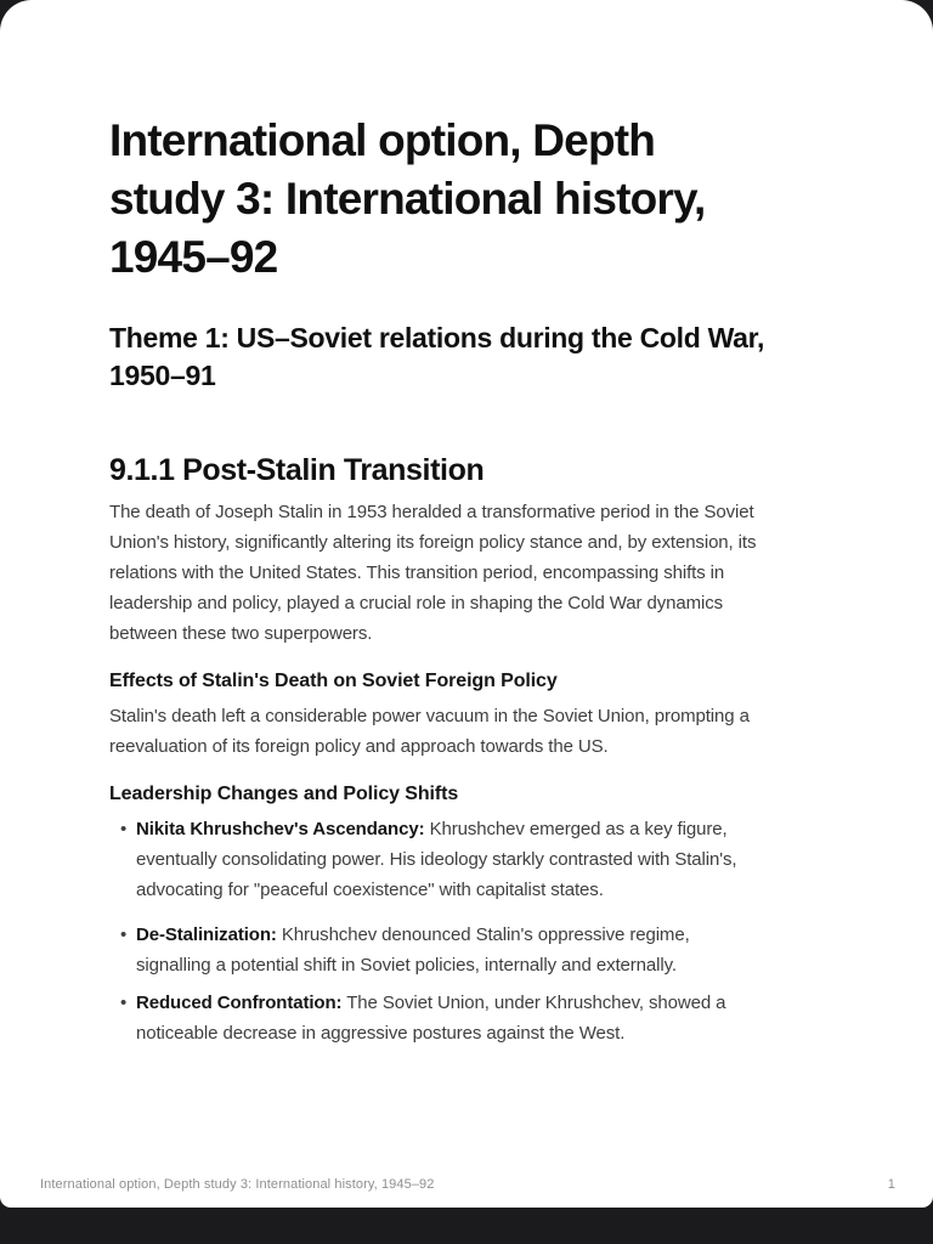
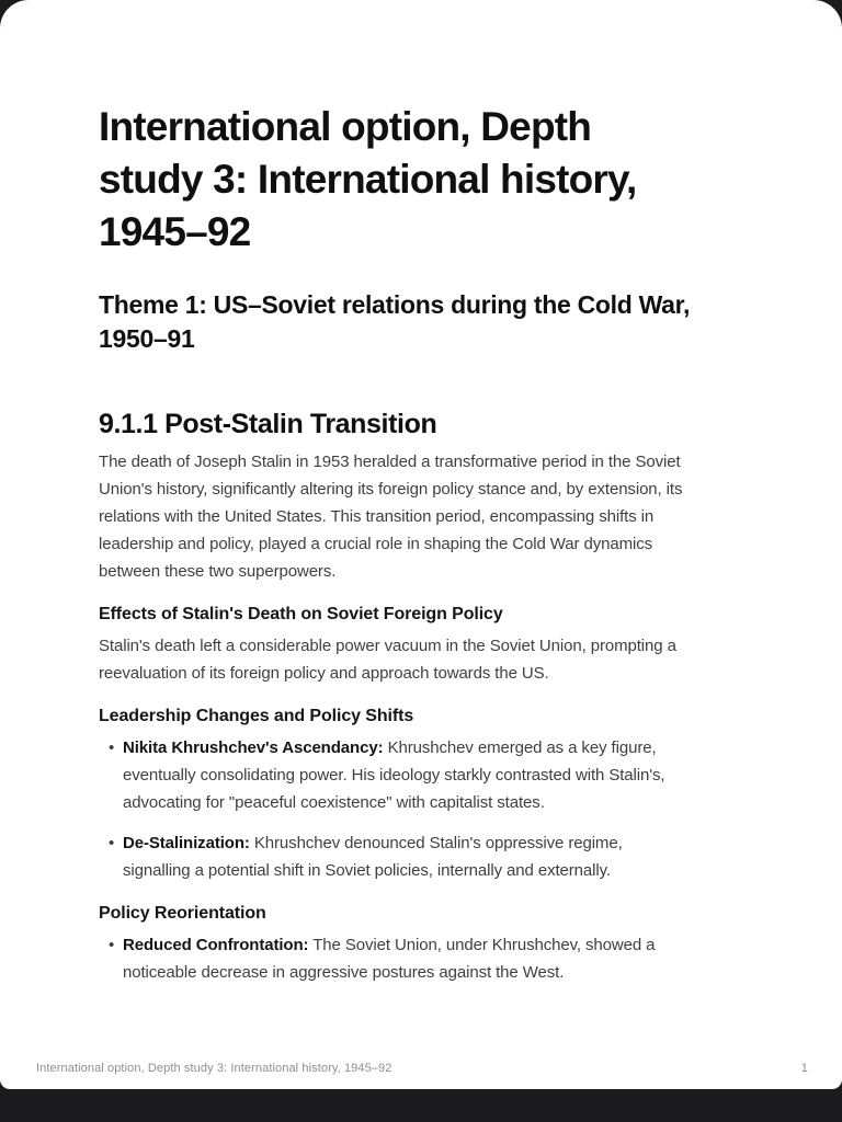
  International option, Depth
  study 3: International history,
  1945–92
  Theme 1: US–Soviet relations during the Cold War,
  1950–91
  9.1.1 Post-Stalin Transition
  The death of Joseph Stalin in 1953 heralded a transformative period in the Soviet
  Union's history, significantly altering its foreign policy stance and, by extension, its
  relations with the United States. This transition period, encompassing shifts in
  leadership and policy, played a crucial role in shaping the Cold War dynamics
  between these two superpowers.
  Effects of Stalin's Death on Soviet Foreign Policy
  Stalin's death left a considerable power vacuum in the Soviet Union, prompting a
  reevaluation of its foreign policy and approach towards the US.
  Leadership Changes and Policy Shifts
  Nikita Khrushchev's Ascendancy: Khrushchev emerged as a key figure,
  eventually consolidating power. His ideology starkly contrasted with Stalin's,
  advocating for "peaceful coexistence" with capitalist states.
  De-Stalinization: Khrushchev denounced Stalin's oppressive regime,
  signalling a potential shift in Soviet policies, internally and externally.
+ Policy Reorientation
  Reduced Confrontation: The Soviet Union, under Khrushchev, showed a
  noticeable decrease in aggressive postures against the West.
  International option, Depth study 3: International history, 1945–92
  1
